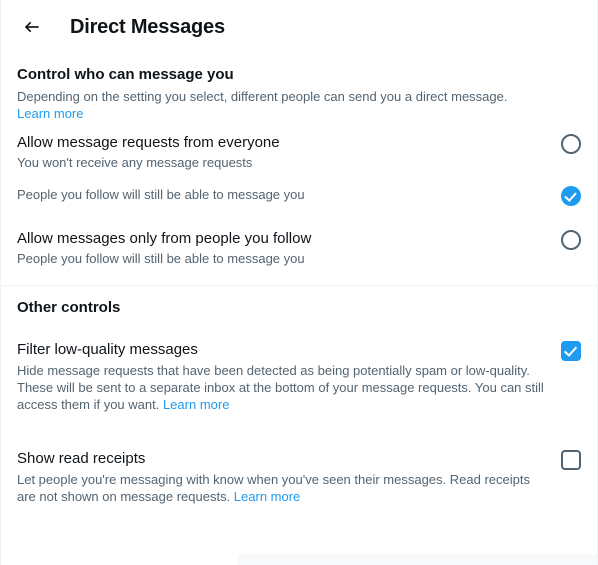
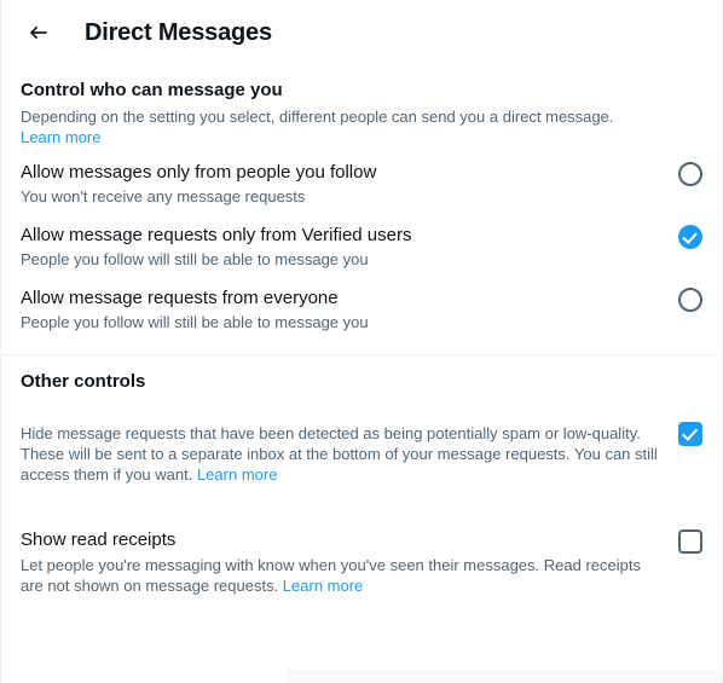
  Direct Messages
  Control who can message you
  Depending on the setting you select, different people can send you a direct message.
  Learn more
- Allow message requests from everyone
+ Allow messages only from people you follow
  You won't receive any message requests
+ Allow message requests only from Verified users
  People you follow will still be able to message you
- Allow messages only from people you follow
+ Allow message requests from everyone
  People you follow will still be able to message you
  Other controls
- Filter low-quality messages
  Hide message requests that have been detected as being potentially spam or low-quality. These will be sent to a separate inbox at the bottom of your message requests. You can still access them if you want. Learn more
  Show read receipts
  Let people you're messaging with know when you've seen their messages. Read receipts are not shown on message requests. Learn more
